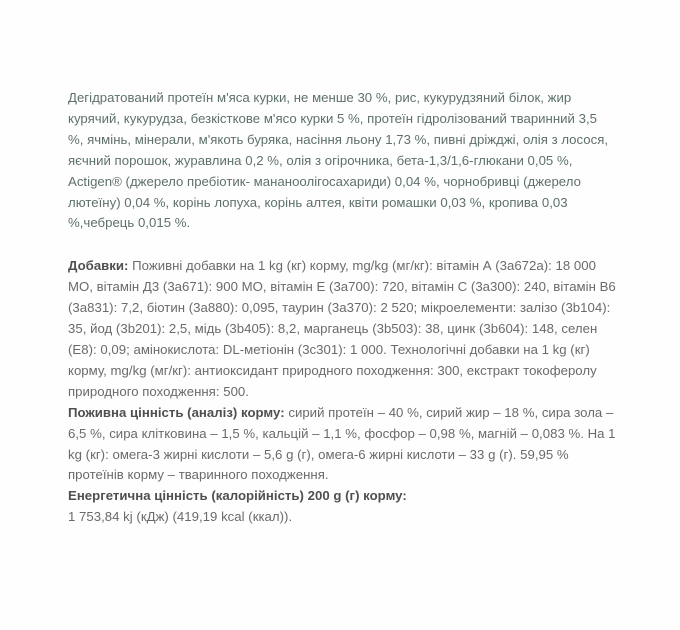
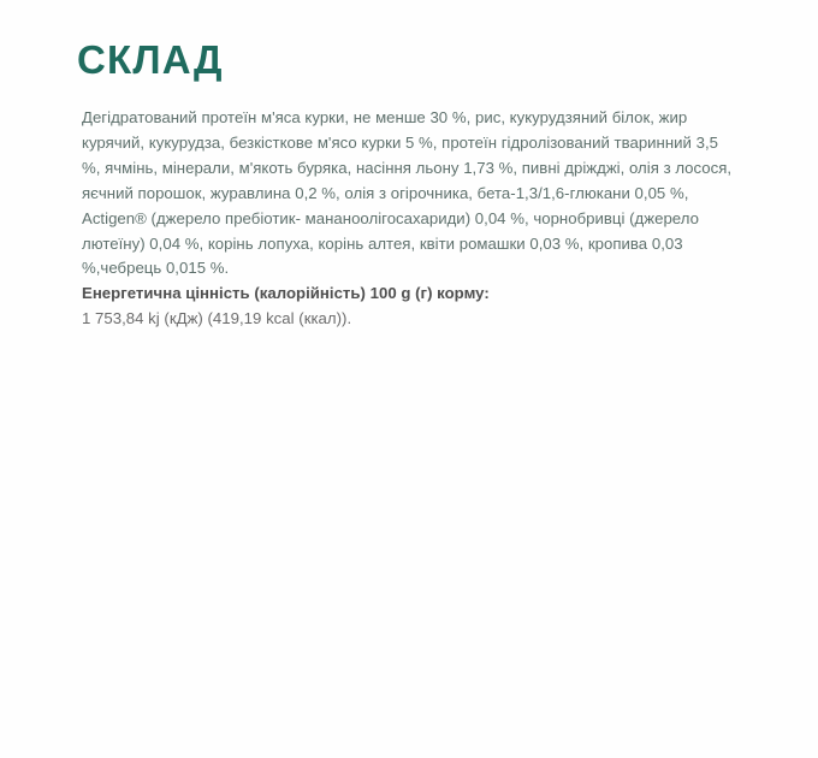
+ СКЛАД
  Дегідратований протеїн м'яса курки, не менше 30 %, рис, кукурудзяний білок, жир курячий, кукурудза, безкісткове м'ясо курки 5 %, протеїн гідролізований тваринний 3,5 %, ячмінь, мінерали, м'якоть буряка, насіння льону 1,73 %, пивні дріжджі, олія з лосося, яєчний порошок, журавлина 0,2 %, олія з огірочника, бета-1,3/1,6-глюкани 0,05 %, Actigen® (джерело пребіотик- мананоолігосахариди) 0,04 %, чорнобривці (джерело лютеїну) 0,04 %, корінь лопуха, корінь алтея, квіти ромашки 0,03 %, кропива 0,03 %,чебрець 0,015 %.
- Добавки: Поживні добавки на 1 kg (кг) корму, mg/kg (мг/кг): вітамін А (3а672а): 18 000 МО, вітамін Д3 (3а671): 900 МО, вітамін Е (3а700): 720, вітамін С (3а300): 240, вітамін В6 (3а831): 7,2, біотин (3а880): 0,095, таурин (3а370): 2 520; мікроелементи: залізо (3b104): 35, йод (3b201): 2,5, мідь (3b405): 8,2, марганець (3b503): 38, цинк (3b604): 148, селен (Е8): 0,09; амінокислота: DL-метіонін (3с301): 1 000. Технологічні добавки на 1 kg (кг) корму, mg/kg (мг/кг): антиоксидант природного походження: 300, екстракт токоферолу природного походження: 500.
- Поживна цінність (аналіз) корму: сирий протеїн – 40 %, сирий жир – 18 %, сира зола – 6,5 %, сира клітковина – 1,5 %, кальцій – 1,1 %, фосфор – 0,98 %, магній – 0,083 %. На 1 kg (кг): омега-3 жирні кислоти – 5,6 g (г), омега-6 жирні кислоти – 33 g (г). 59,95 % протеїнів корму – тваринного походження.
- Енергетична цінність (калорійність) 200 g (г) корму:
+ Енергетична цінність (калорійність) 100 g (г) корму:
  1 753,84 kj (кДж) (419,19 kcal (ккал)).
